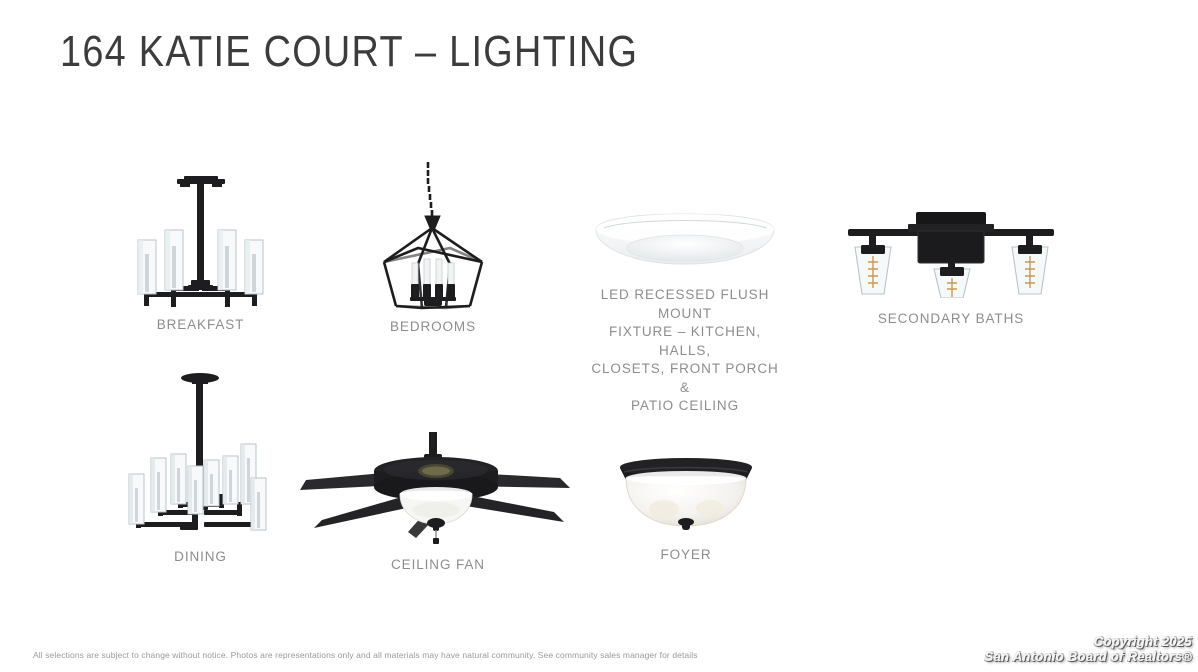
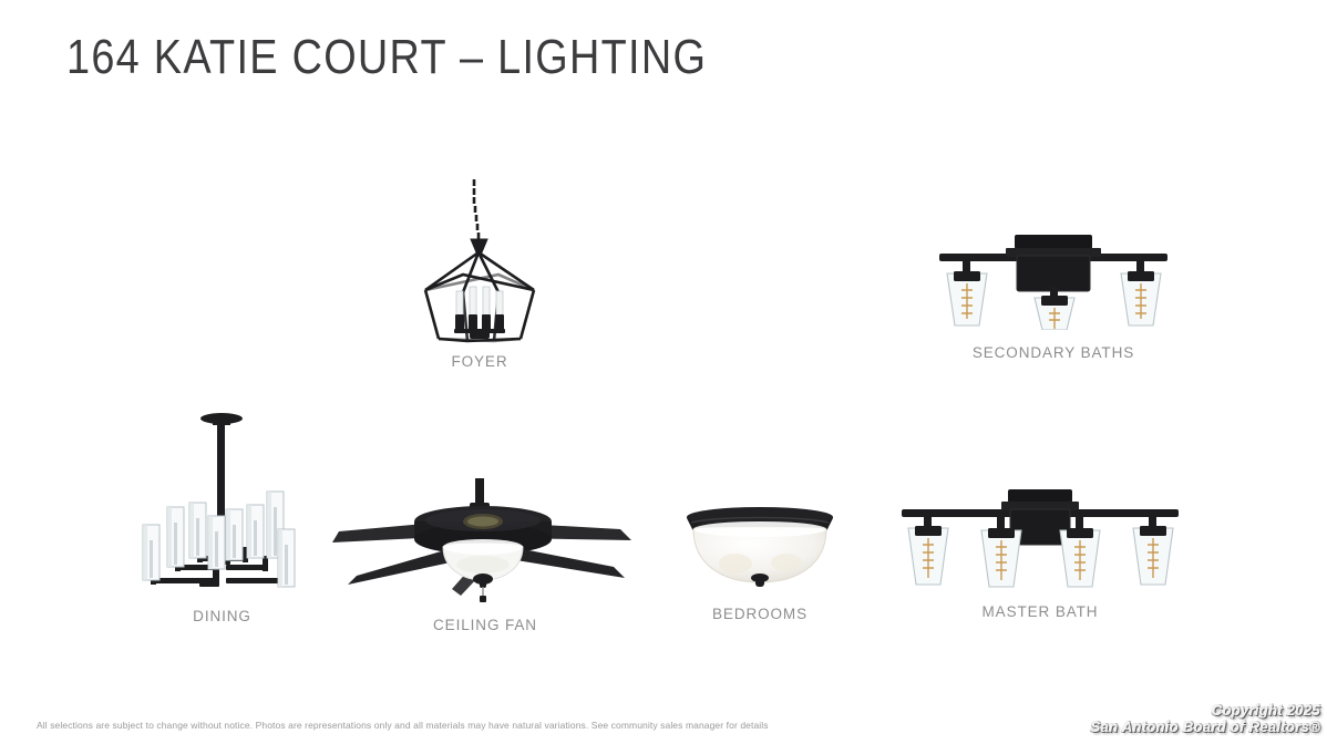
  164 KATIE COURT – LIGHTING
- BREAKFAST
- BEDROOMS
+ FOYER
- LED RECESSED FLUSH MOUNT
- FIXTURE – KITCHEN, HALLS,
- CLOSETS, FRONT PORCH &
- PATIO CEILING
  SECONDARY BATHS
  DINING
  CEILING FAN
- FOYER
+ BEDROOMS
+ MASTER BATH
- All selections are subject to change without notice. Photos are representations only and all materials may have natural community. See community sales manager for details
+ All selections are subject to change without notice. Photos are representations only and all materials may have natural variations. See community sales manager for details
  Copyright 2025
  San Antonio Board of Realtors®
